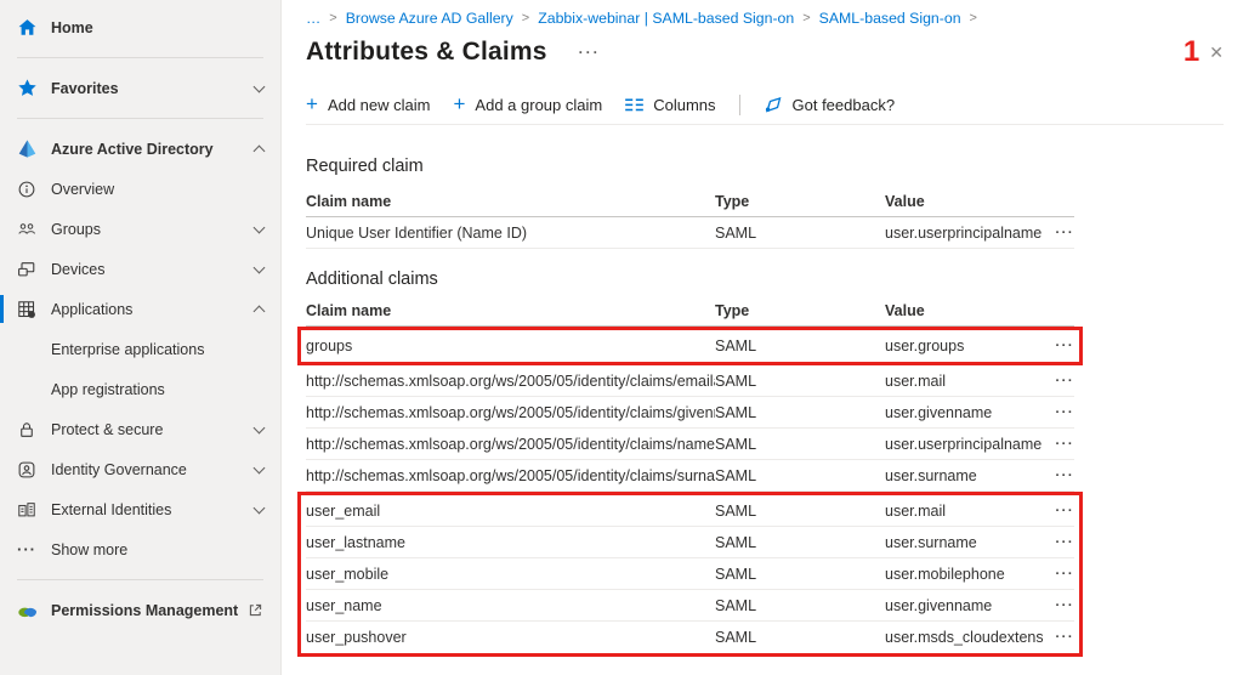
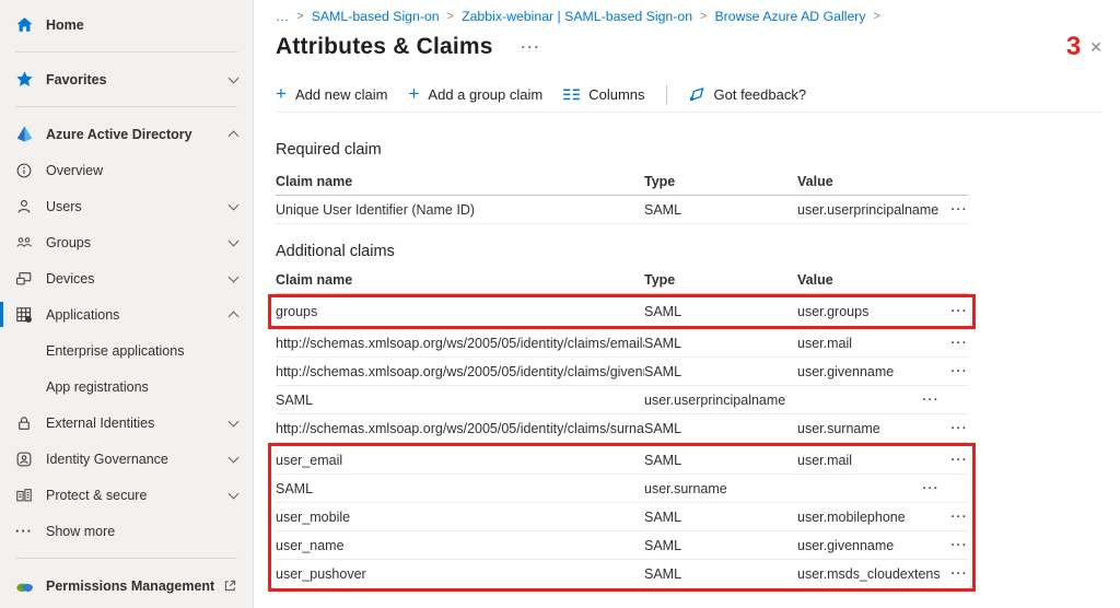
  Home
  Favorites
  Azure Active Directory
  Overview
+ Users
  Groups
  Devices
  Applications
  Enterprise applications
  App registrations
- Protect & secure
+ External Identities
  Identity Governance
- External Identities
+ Protect & secure
  ···
  Show more
  Permissions Management
  …
  >
- Browse Azure AD Gallery
+ SAML-based Sign-on
  >
  Zabbix-webinar | SAML-based Sign-on
  >
- SAML-based Sign-on
+ Browse Azure AD Gallery
  >
  Attributes & Claims
  ···
- 1
+ 3
  ✕
  +
  Add new claim
  +
  Add a group claim
  Columns
  Got feedback?
  Required claim
  Claim name
  Type
  Value
  Unique User Identifier (Name ID)
  SAML
  user.userprincipalname
  ···
  Additional claims
  Claim name
  Type
  Value
  groups
  SAML
  user.groups
  ···
  http://schemas.xmlsoap.org/ws/2005/05/identity/claims/email
  SAML
  user.mail
  ···
  http://schemas.xmlsoap.org/ws/2005/05/identity/claims/given
  SAML
  user.givenname
  ···
- http://schemas.xmlsoap.org/ws/2005/05/identity/claims/name
  SAML
  user.userprincipalname
  ···
  http://schemas.xmlsoap.org/ws/2005/05/identity/claims/surna
  SAML
  user.surname
  ···
  user_email
  SAML
  user.mail
  ···
- user_lastname
  SAML
  user.surname
  ···
  user_mobile
  SAML
  user.mobilephone
  ···
  user_name
  SAML
  user.givenname
  ···
  user_pushover
  SAML
  user.msds_cloudextens
  ···
